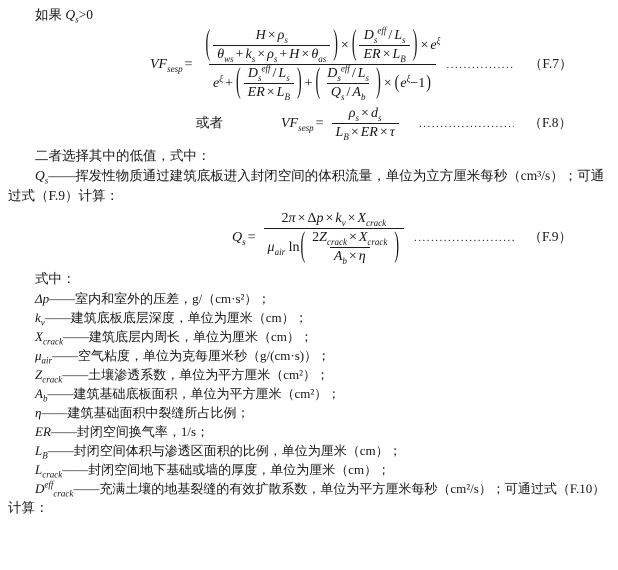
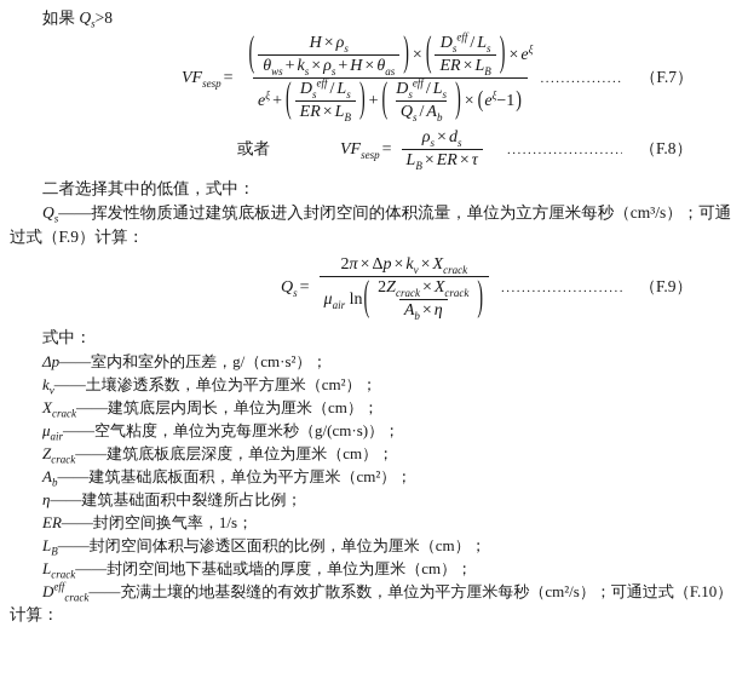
- 如果 Qs>0
+ 如果 Qs>8
  VFsesp =
  (
  H × ρs
  θws + ks × ρs + H × θas
  )
  ×
  (
  Dseff/ Ls
  ER × LB
  )
  ×
  eξ
  eξ
  +
  (
  Dseff/ Ls
  ER × LB
  )
  +
  (
  Dseff/ Ls
  Qs / Ab
  )
  ×
  (
  eξ−1
  )
  （F.7）
  或者
  VFsesp =
  ρs × ds
  LB × ER × τ
  （F.8）
  二者选择其中的低值，式中：
  Qs——挥发性物质通过建筑底板进入封闭空间的体积流量，单位为立方厘米每秒（cm³/s）；可通过式（F.9）计算：
  Qs =
  2π × Δp × kv × Xcrack
  μair ln
  (
  2Zcrack × Xcrack
  Ab × η
  )
  （F.9）
  式中：
  Δp——室内和室外的压差，g/（cm·s²）；
- kv——建筑底板底层深度，单位为厘米（cm）；
+ kv——土壤渗透系数，单位为平方厘米（cm²）；
  Xcrack——建筑底层内周长，单位为厘米（cm）；
  μair——空气粘度，单位为克每厘米秒（g/(cm·s)）；
- Zcrack——土壤渗透系数，单位为平方厘米（cm²）；
+ Zcrack——建筑底板底层深度，单位为厘米（cm）；
  Ab——建筑基础底板面积，单位为平方厘米（cm²）；
  η——建筑基础面积中裂缝所占比例；
  ER——封闭空间换气率，1/s；
  LB——封闭空间体积与渗透区面积的比例，单位为厘米（cm）；
  Lcrack——封闭空间地下基础或墙的厚度，单位为厘米（cm）；
  Deffcrack——充满土壤的地基裂缝的有效扩散系数，单位为平方厘米每秒（cm²/s）；可通过式（F.10）
  计算：
